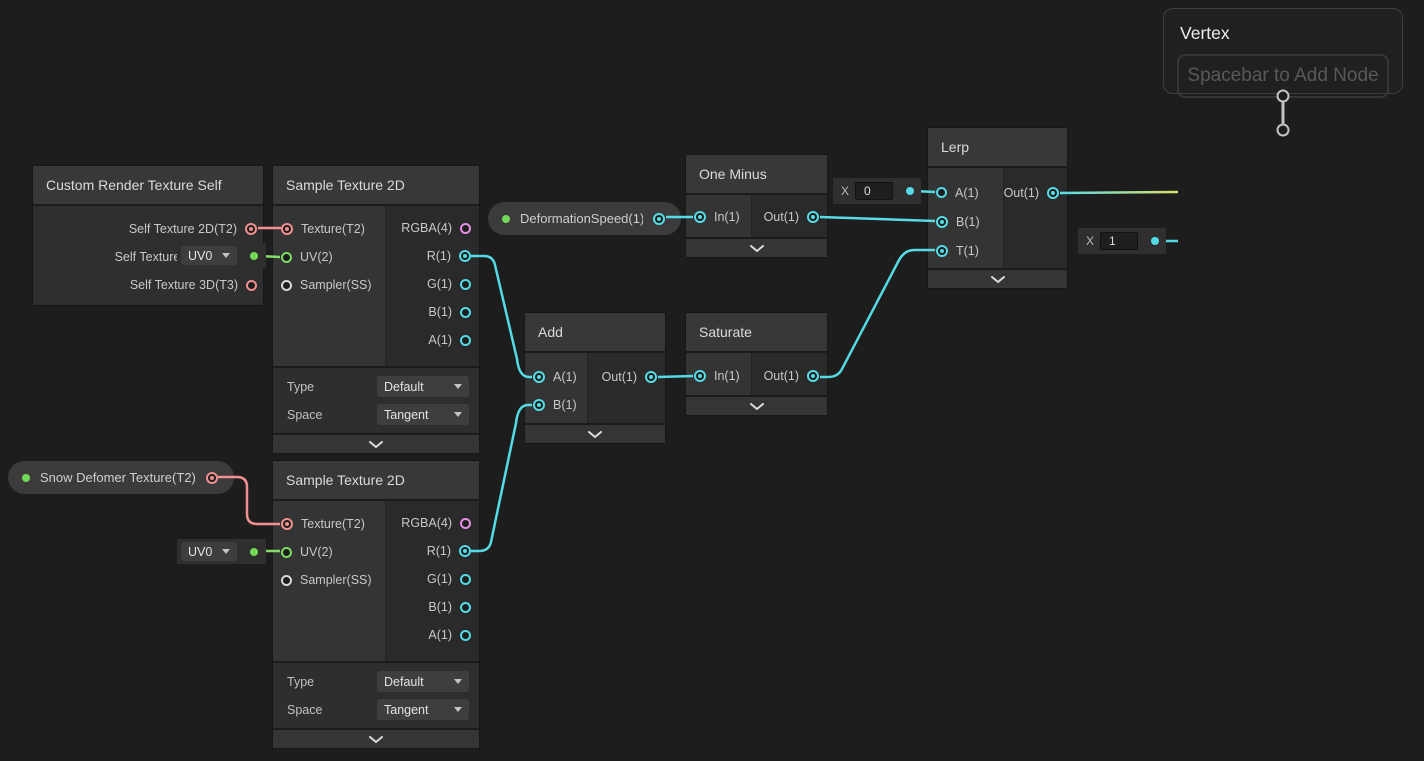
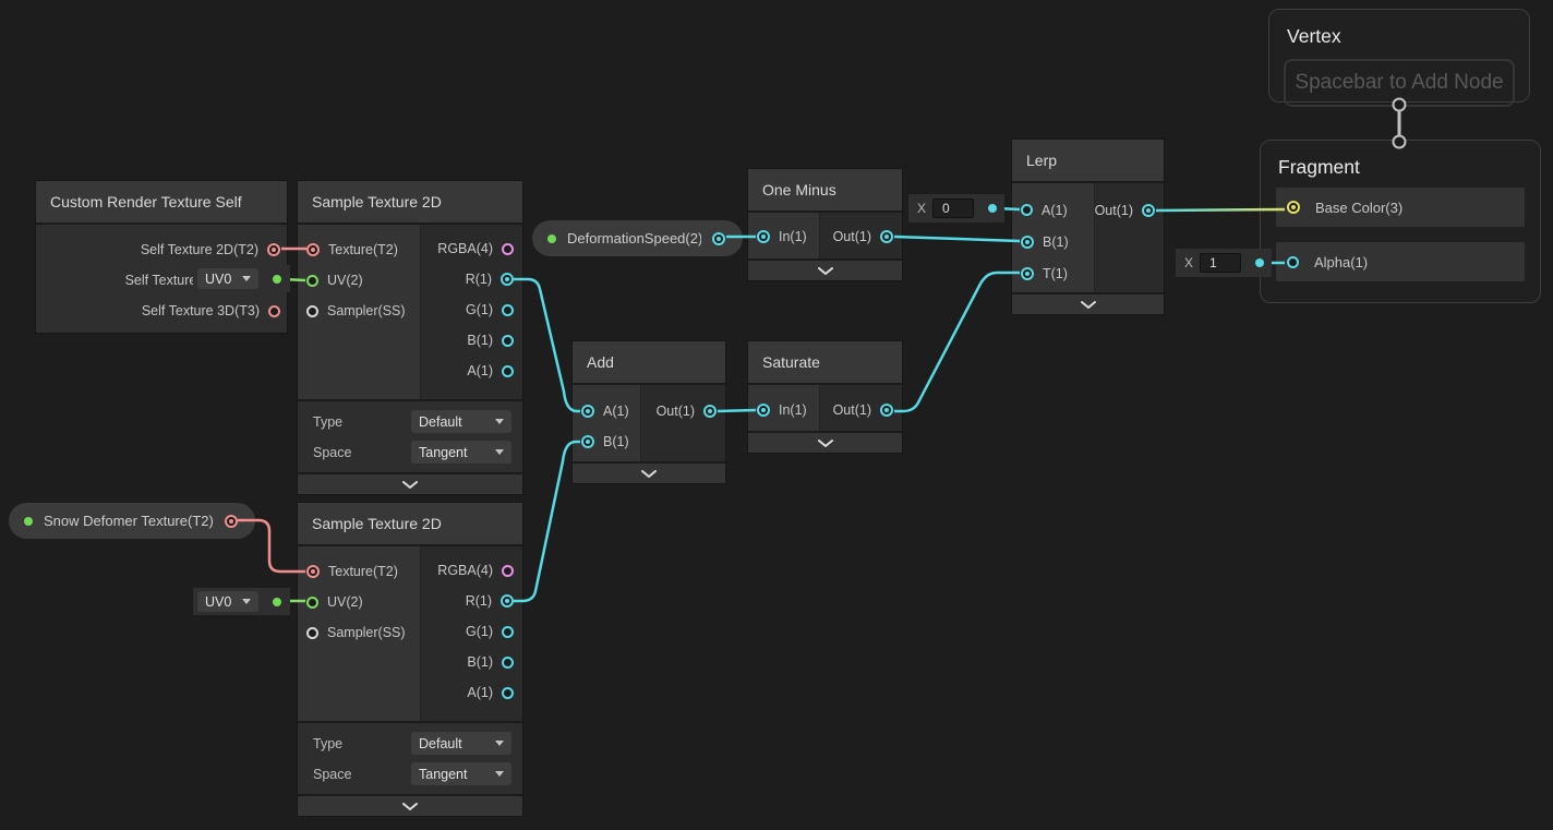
  Custom Render Texture Self
  Self Texture 2D(T2)
  Self Textur
  Self Texture 3D(T3)
  Sample Texture 2D
  Texture(T2)
  UV(2)
  Sampler(SS)
  RGBA(4)
  R(1)
  G(1)
  B(1)
  A(1)
  Type
  Default
  Space
  Tangent
  Sample Texture 2D
  Texture(T2)
  UV(2)
  Sampler(SS)
  RGBA(4)
  R(1)
  G(1)
  B(1)
  A(1)
  Type
  Default
  Space
  Tangent
  One Minus
  In(1)
  Out(1)
  Add
  A(1)
  B(1)
  Out(1)
  Saturate
  In(1)
  Out(1)
  Lerp
  A(1)
  B(1)
  T(1)
  Out(1)
  Vertex
  Spacebar to Add Node
+ Fragment
+ Base Color(3)
+ Alpha(1)
- DeformationSpeed(1)
+ DeformationSpeed(2)
  Snow Defomer Texture(T2)
  UV0
  UV0
  X
  0
  X
  1
